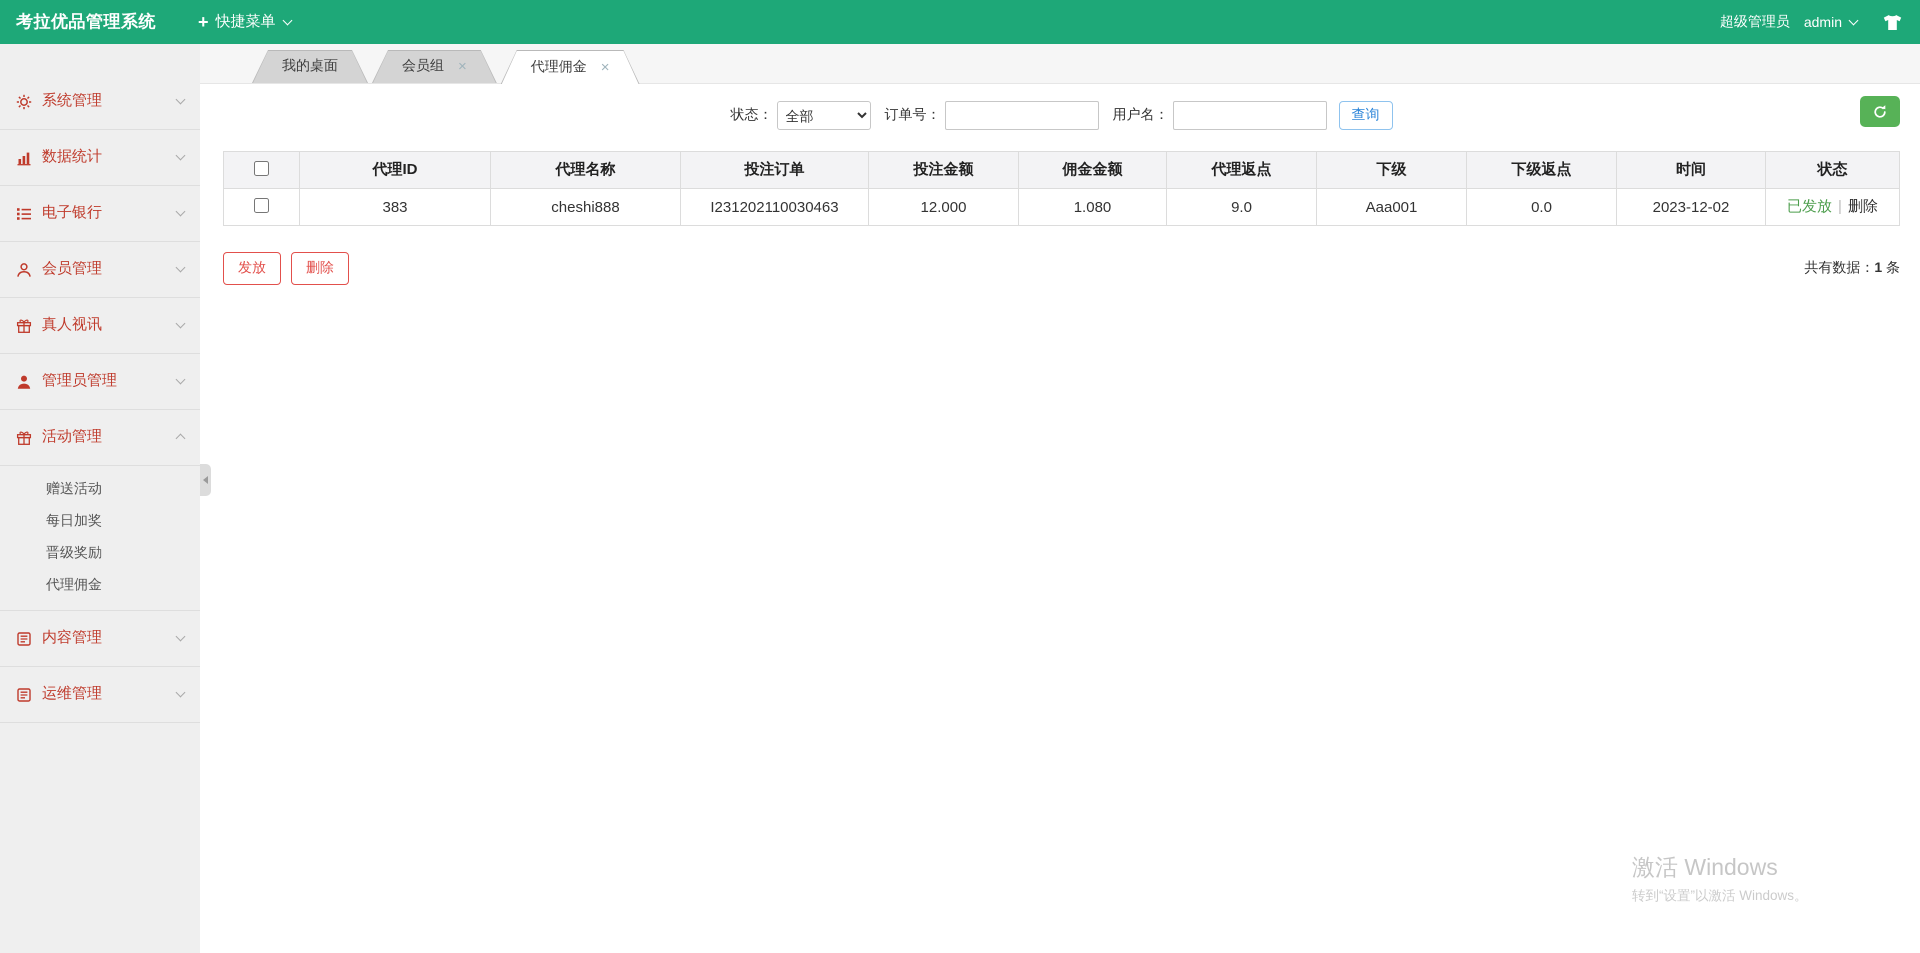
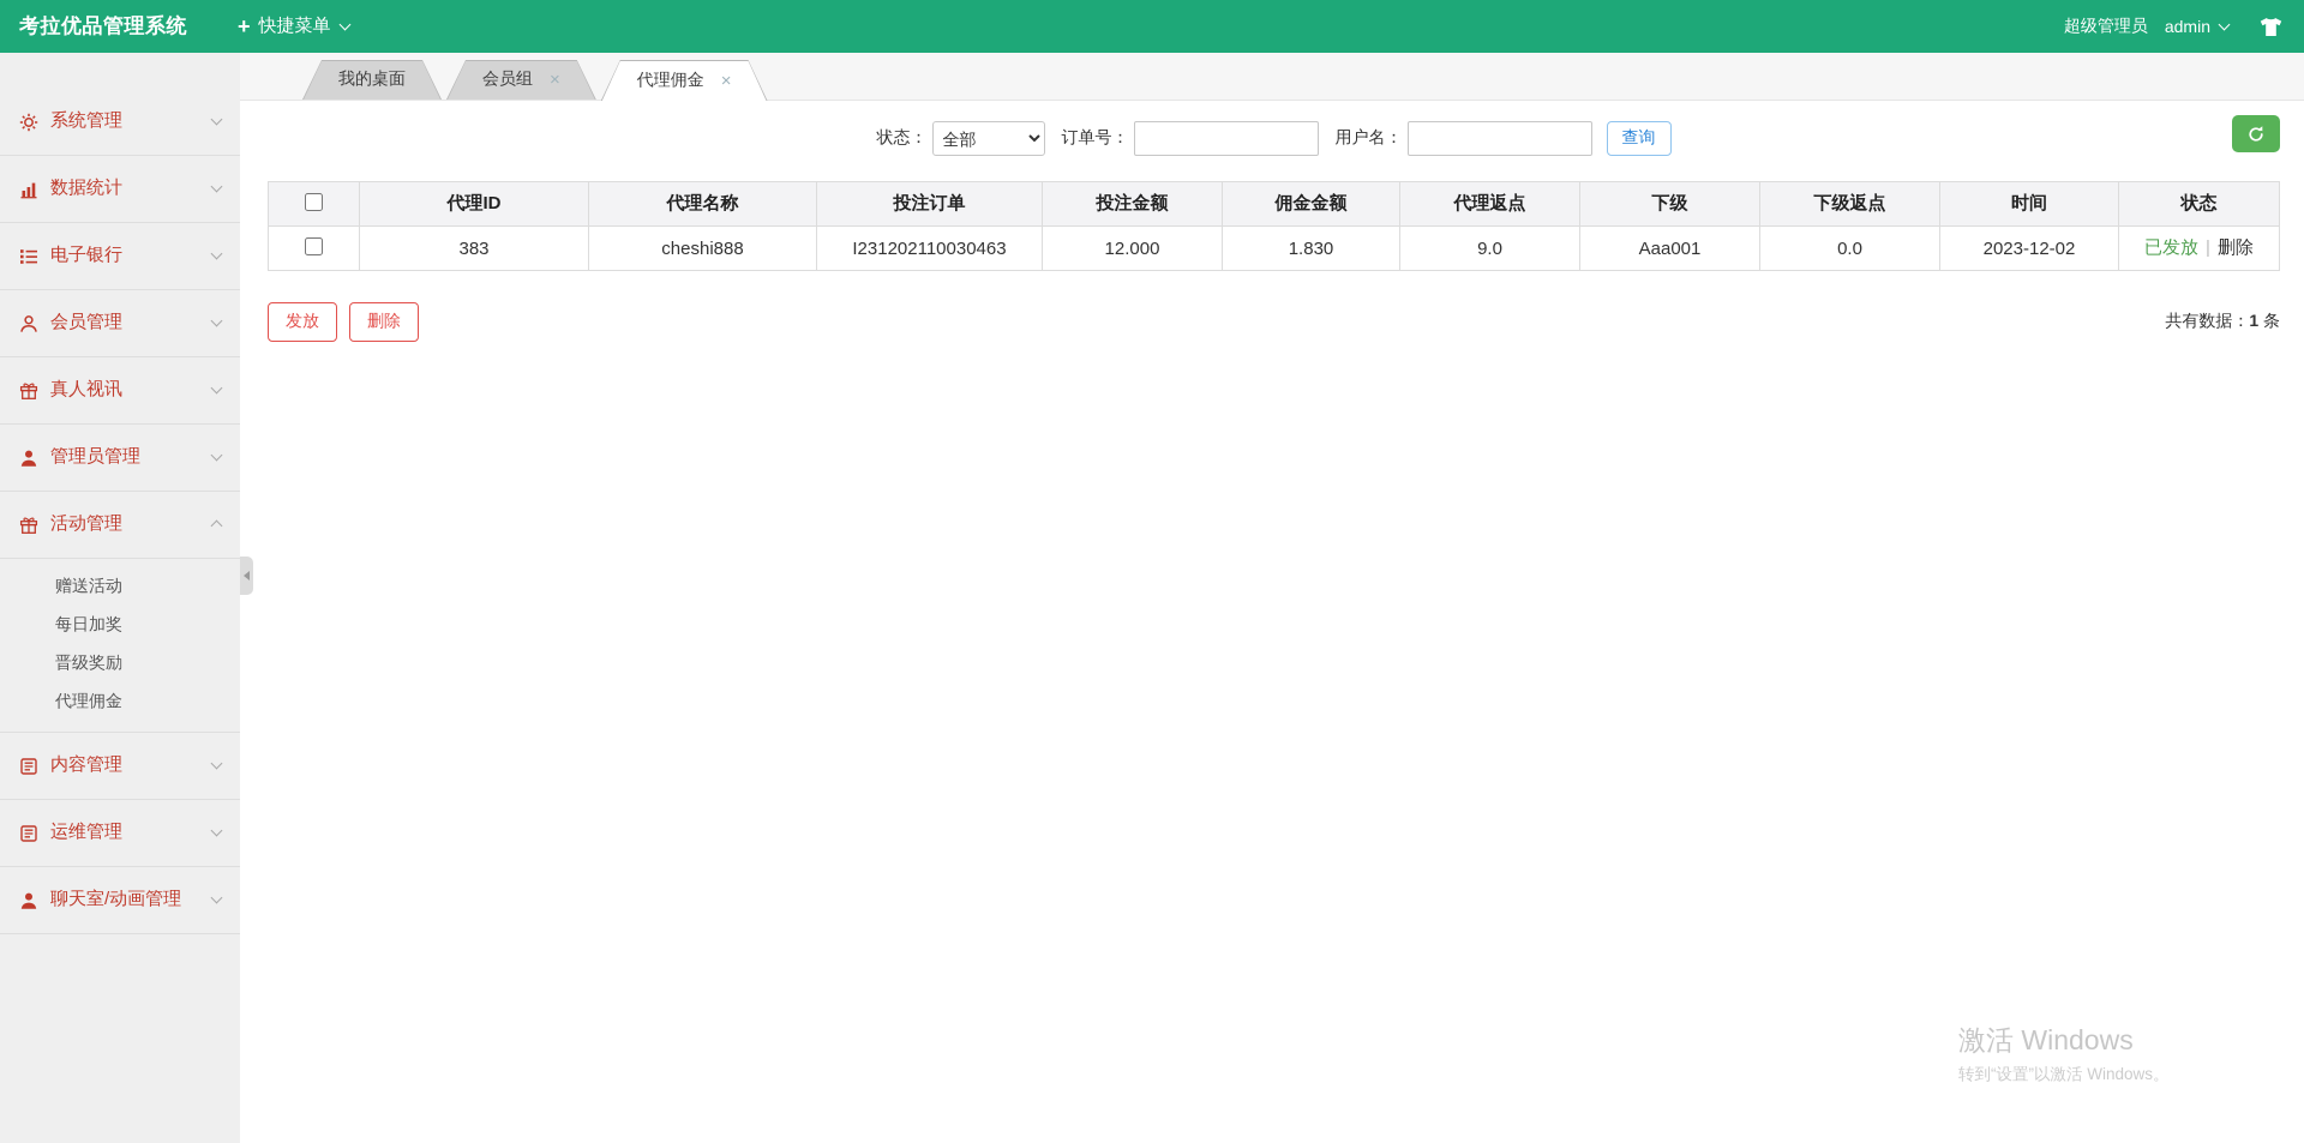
  考拉优品管理系统
  +
  快捷菜单
  超级管理员
  admin
  系统管理
  数据统计
  电子银行
  会员管理
  真人视讯
  管理员管理
  活动管理
  赠送活动
  每日加奖
  晋级奖励
  代理佣金
  内容管理
  运维管理
+ 聊天室/动画管理
  我的桌面
  会员组
  ×
  代理佣金
  ×
  状态：
  全部
  订单号：
  用户名：
  查询
  	代理ID	代理名称	投注订单	投注金额	佣金金额	代理返点	下级	下级返点	时间	状态
- 	383	cheshi888	I231202110030463	12.000	1.080	9.0	Aaa001	0.0	2023-12-02	已发放 | 删除
+ 	383	cheshi888	I231202110030463	12.000	1.830	9.0	Aaa001	0.0	2023-12-02	已发放 | 删除
  发放
  删除
  共有数据：1 条
  激活 Windows
  转到“设置”以激活 Windows。
